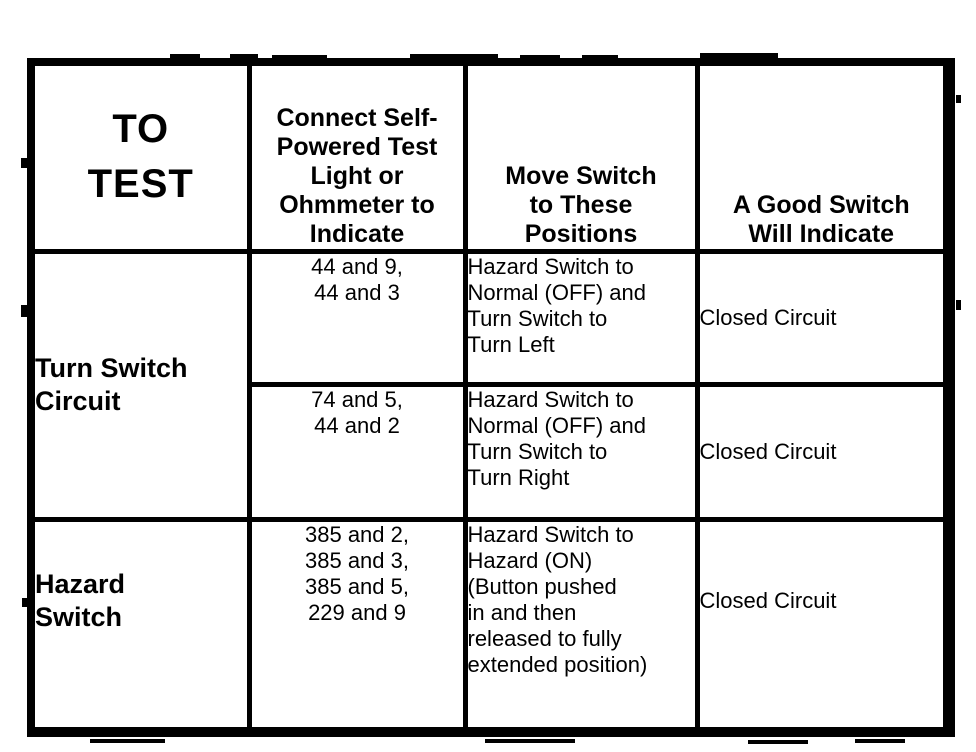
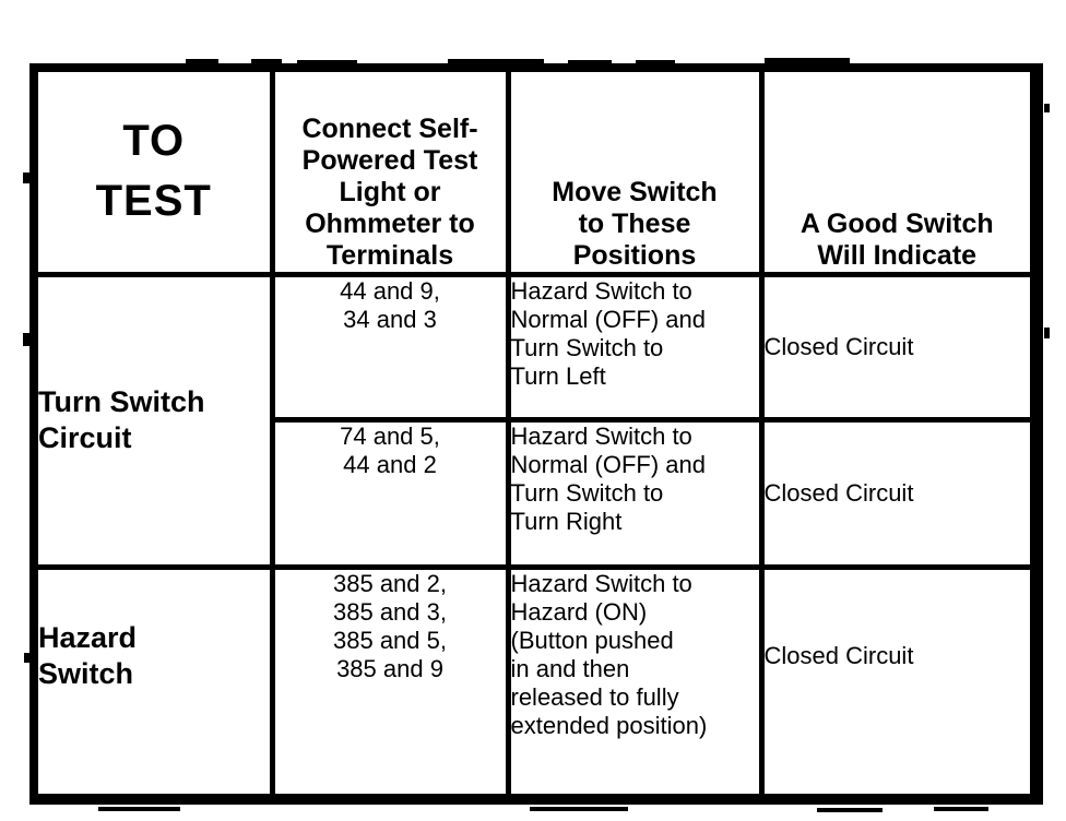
- TO TEST	Connect Self- Powered Test Light or Ohmmeter to Indicate	Move Switch to These Positions	A Good Switch Will Indicate
+ TO TEST	Connect Self- Powered Test Light or Ohmmeter to Terminals	Move Switch to These Positions	A Good Switch Will Indicate
- Turn Switch Circuit	44 and 9, 44 and 3	Hazard Switch to Normal (OFF) and Turn Switch to Turn Left	Closed Circuit
+ Turn Switch Circuit	44 and 9, 34 and 3	Hazard Switch to Normal (OFF) and Turn Switch to Turn Left	Closed Circuit
  74 and 5, 44 and 2	Hazard Switch to Normal (OFF) and Turn Switch to Turn Right	Closed Circuit
- Hazard Switch	385 and 2, 385 and 3, 385 and 5, 229 and 9	Hazard Switch to Hazard (ON) (Button pushed in and then released to fully extended position)	Closed Circuit
+ Hazard Switch	385 and 2, 385 and 3, 385 and 5, 385 and 9	Hazard Switch to Hazard (ON) (Button pushed in and then released to fully extended position)	Closed Circuit
